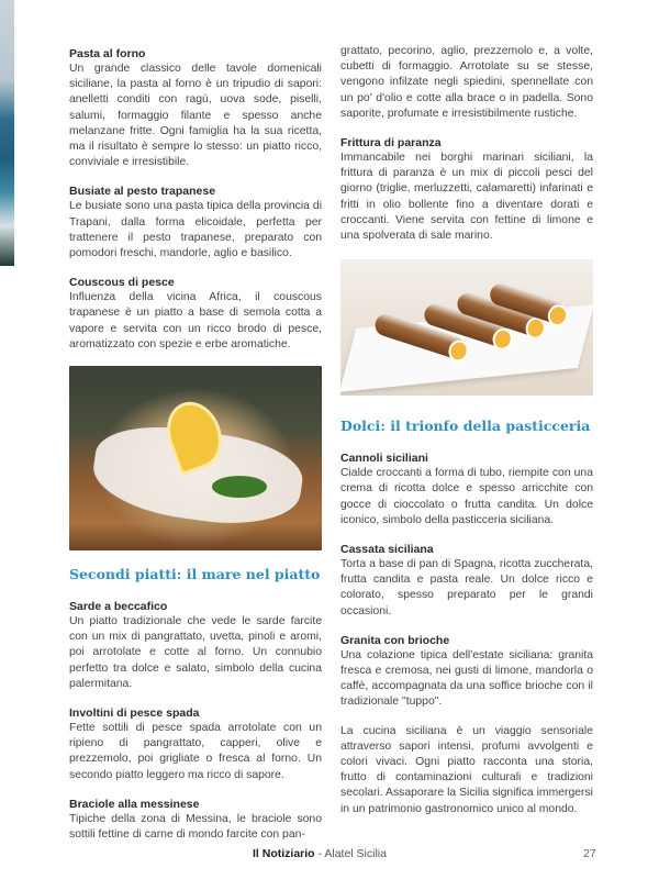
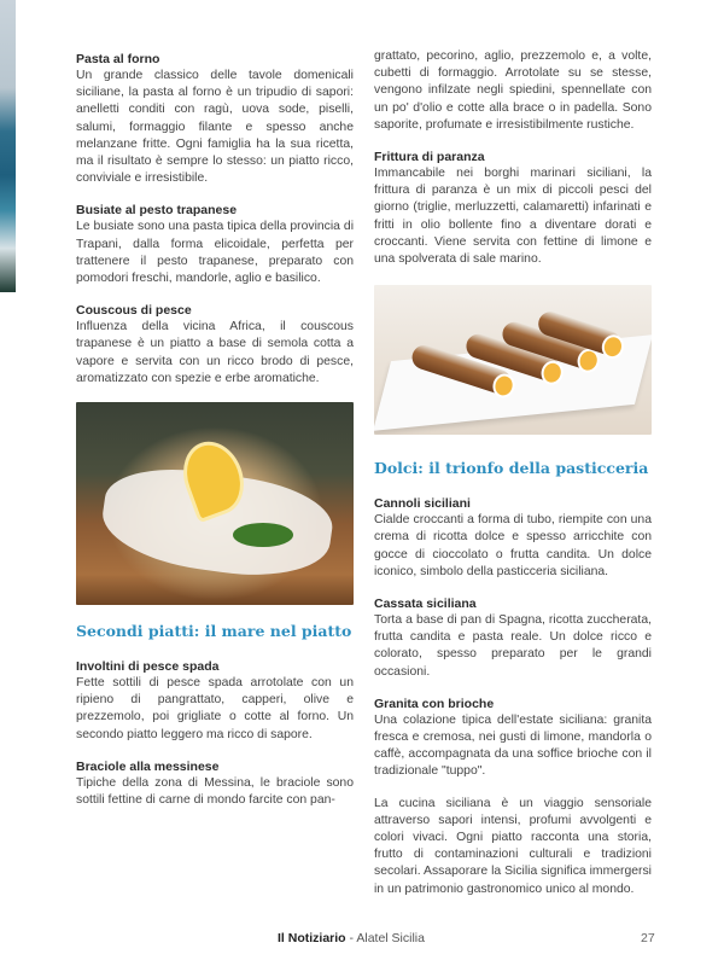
  Pasta al forno
  Un grande classico delle tavole domenicali siciliane, la pasta al forno è un tripudio di sapori: anelletti conditi con ragù, uova sode, piselli, salumi, formaggio filante e spesso anche melanzane fritte. Ogni famiglia ha la sua ricetta, ma il risultato è sempre lo stesso: un piatto ricco, conviviale e irresistibile.
  Busiate al pesto trapanese
  Le busiate sono una pasta tipica della provincia di Trapani, dalla forma elicoidale, perfetta per trattenere il pesto trapanese, preparato con pomodori freschi, mandorle, aglio e basilico.
  Couscous di pesce
  Influenza della vicina Africa, il couscous trapanese è un piatto a base di semola cotta a vapore e servita con un ricco brodo di pesce, aromatizzato con spezie e erbe aromatiche.
  Secondi piatti: il mare nel piatto
- Sarde a beccafico
- Un piatto tradizionale che vede le sarde farcite con un mix di pangrattato, uvetta, pinoli e aromi, poi arrotolate e cotte al forno. Un connubio perfetto tra dolce e salato, simbolo della cucina palermitana.
  Involtini di pesce spada
- Fette sottili di pesce spada arrotolate con un ripieno di pangrattato, capperi, olive e prezzemolo, poi grigliate o fresca al forno. Un secondo piatto leggero ma ricco di sapore.
+ Fette sottili di pesce spada arrotolate con un ripieno di pangrattato, capperi, olive e prezzemolo, poi grigliate o cotte al forno. Un secondo piatto leggero ma ricco di sapore.
  Braciole alla messinese
  Tipiche della zona di Messina, le braciole sono sottili fettine di carne di mondo farcite con pan-
  grattato, pecorino, aglio, prezzemolo e, a volte, cubetti di formaggio. Arrotolate su se stesse, vengono infilzate negli spiedini, spennellate con un po' d'olio e cotte alla brace o in padella. Sono saporite, profumate e irresistibilmente rustiche.
  Frittura di paranza
  Immancabile nei borghi marinari siciliani, la frittura di paranza è un mix di piccoli pesci del giorno (triglie, merluzzetti, calamaretti) infarinati e fritti in olio bollente fino a diventare dorati e croccanti. Viene servita con fettine di limone e una spolverata di sale marino.
  Dolci: il trionfo della pasticceria
  Cannoli siciliani
  Cialde croccanti a forma di tubo, riempite con una crema di ricotta dolce e spesso arricchite con gocce di cioccolato o frutta candita. Un dolce iconico, simbolo della pasticceria siciliana.
  Cassata siciliana
  Torta a base di pan di Spagna, ricotta zuccherata, frutta candita e pasta reale. Un dolce ricco e colorato, spesso preparato per le grandi occasioni.
  Granita con brioche
  Una colazione tipica dell'estate siciliana: granita fresca e cremosa, nei gusti di limone, mandorla o caffè, accompagnata da una soffice brioche con il tradizionale "tuppo".
  La cucina siciliana è un viaggio sensoriale attraverso sapori intensi, profumi avvolgenti e colori vivaci. Ogni piatto racconta una storia, frutto di contaminazioni culturali e tradizioni secolari. Assaporare la Sicilia significa immergersi in un patrimonio gastronomico unico al mondo.
  Il Notiziario - Alatel Sicilia
  27
